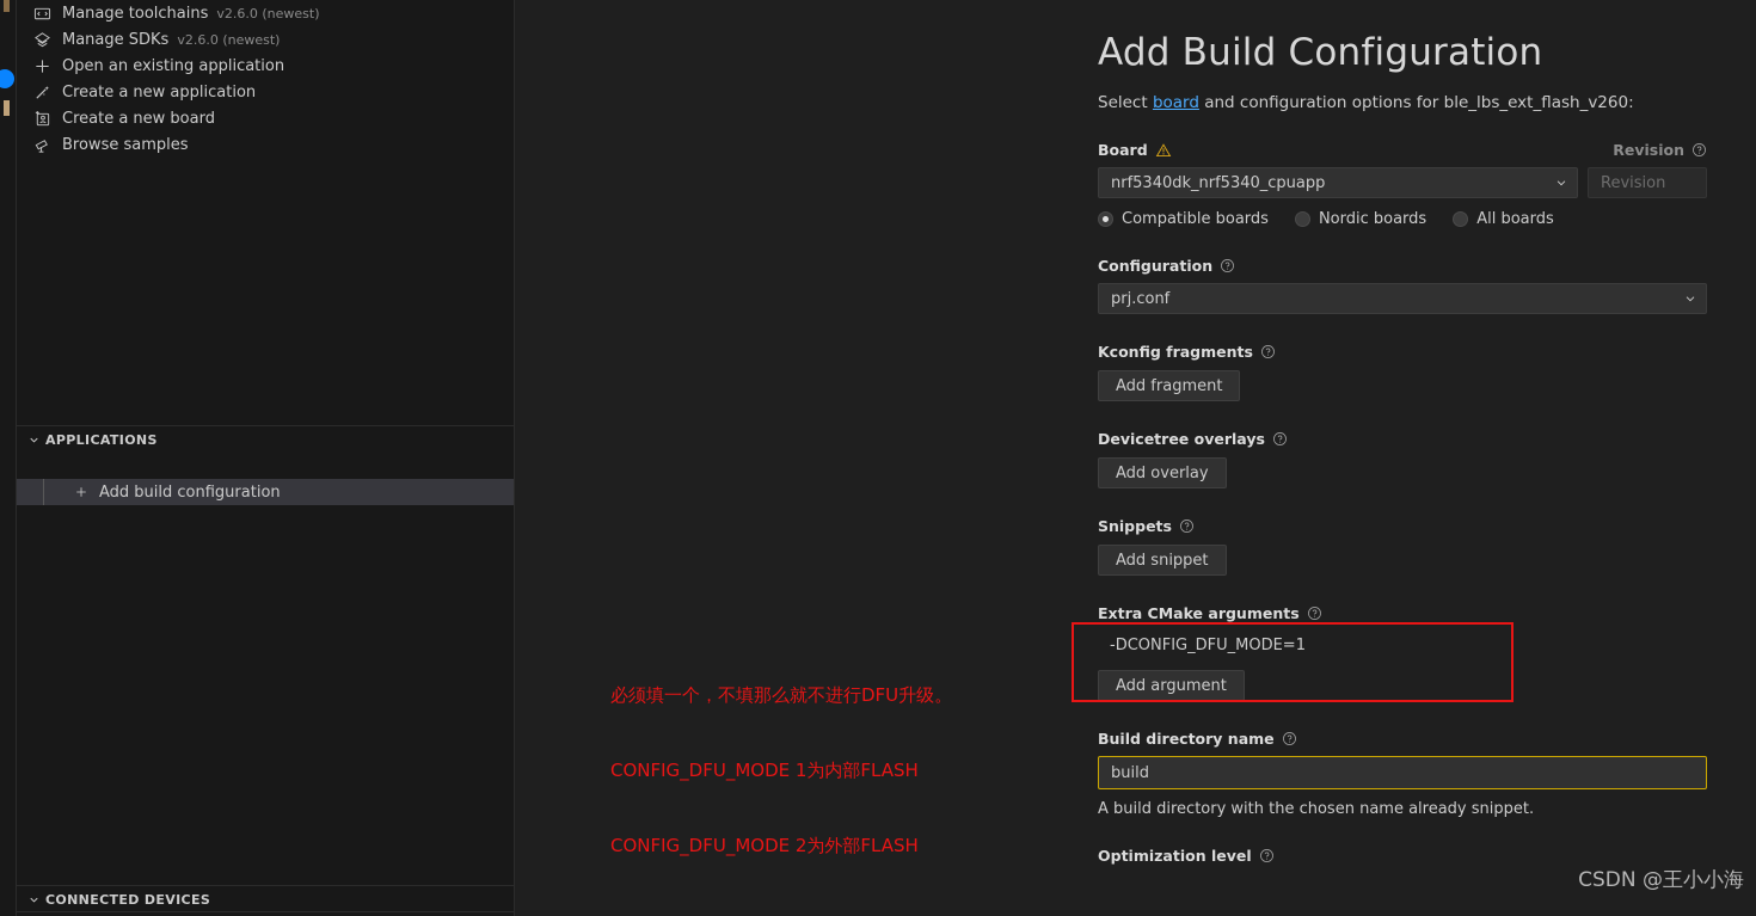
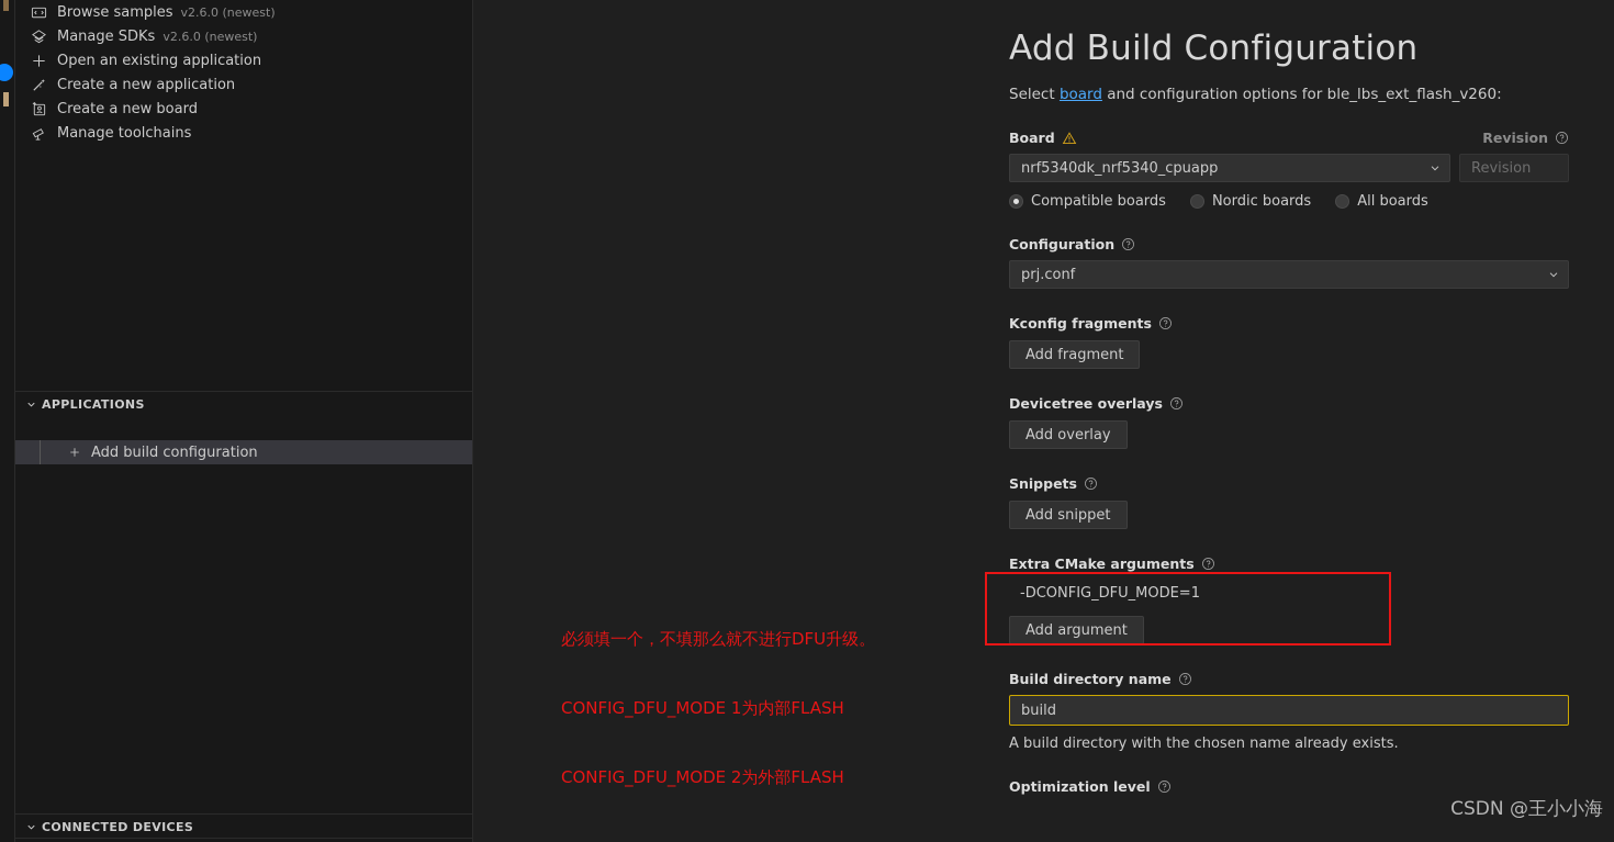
- Manage toolchains
+ Browse samples
  v2.6.0 (newest)
  Manage SDKs
  v2.6.0 (newest)
  Open an existing application
  Create a new application
  Create a new board
- Browse samples
+ Manage toolchains
  APPLICATIONS
  Add build configuration
  CONNECTED DEVICES
  必须填一个，不填那么就不进行DFU升级。
  CONFIG_DFU_MODE 1为内部FLASH
  CONFIG_DFU_MODE 2为外部FLASH
  CSDN @王小小海
  Add Build Configuration
  Select board and configuration options for ble_lbs_ext_flash_v260:
  Board
  Revision
  nrf5340dk_nrf5340_cpuapp
  Revision
  Compatible boards
  Nordic boards
  All boards
  Configuration
  prj.conf
  Kconfig fragments
  Add fragment
  Devicetree overlays
  Add overlay
  Snippets
  Add snippet
  Extra CMake arguments
  -DCONFIG_DFU_MODE=1
  Add argument
  Build directory name
  build
- A build directory with the chosen name already snippet.
+ A build directory with the chosen name already exists.
  Optimization level
